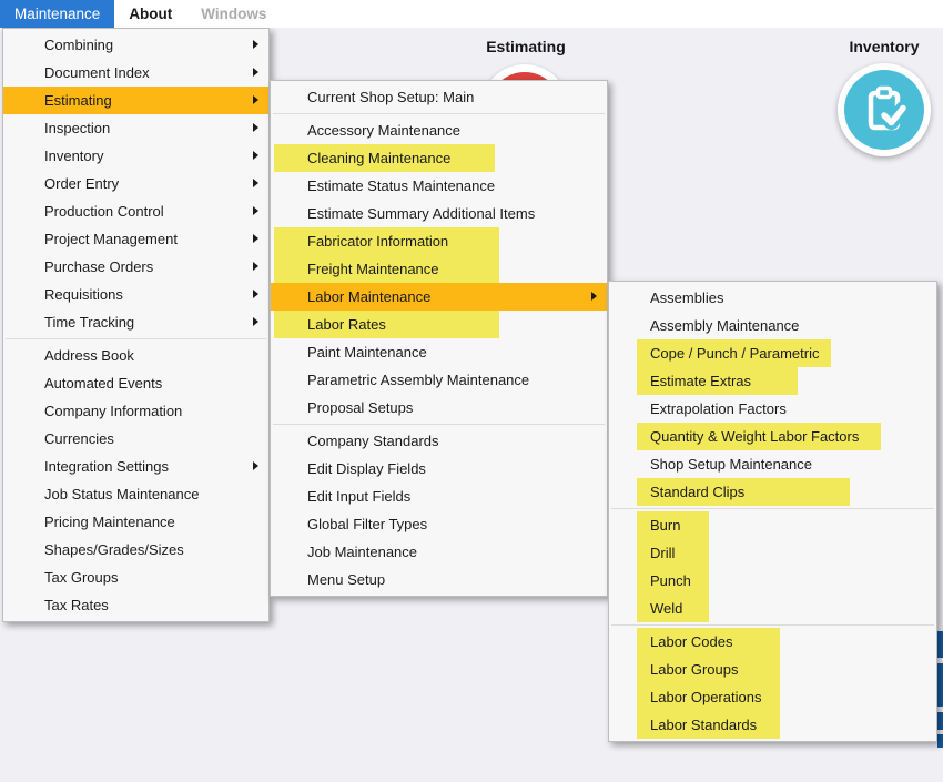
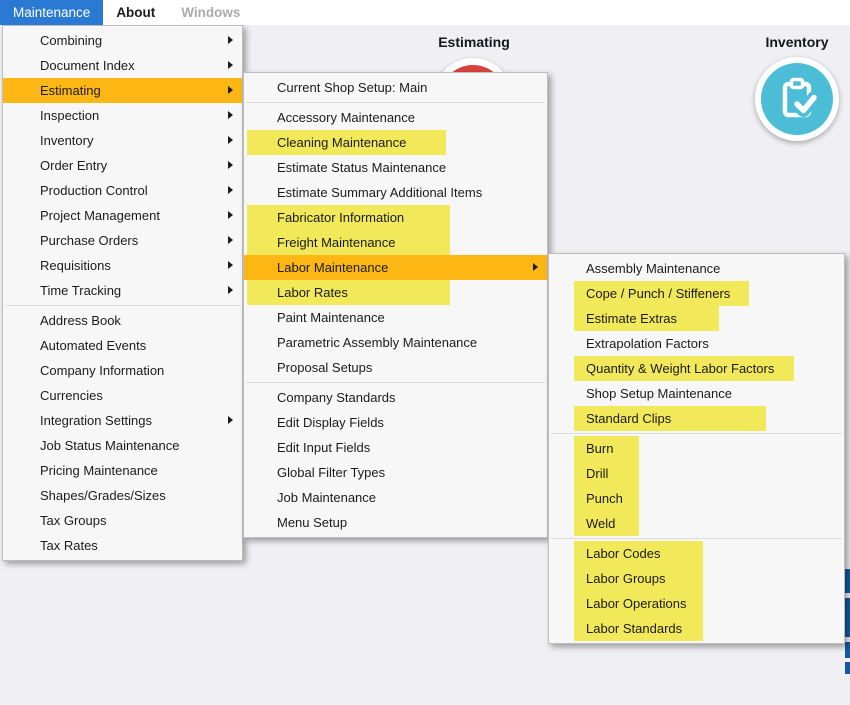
  Estimating
  Inventory
  Maintenance
  About
  Windows
  Combining
  Document Index
  Estimating
  Inspection
  Inventory
  Order Entry
  Production Control
  Project Management
  Purchase Orders
  Requisitions
  Time Tracking
  Address Book
  Automated Events
  Company Information
  Currencies
  Integration Settings
  Job Status Maintenance
  Pricing Maintenance
  Shapes/Grades/Sizes
  Tax Groups
  Tax Rates
  Current Shop Setup: Main
  Accessory Maintenance
  Cleaning Maintenance
  Estimate Status Maintenance
  Estimate Summary Additional Items
  Fabricator Information
  Freight Maintenance
  Labor Maintenance
  Labor Rates
  Paint Maintenance
  Parametric Assembly Maintenance
  Proposal Setups
  Company Standards
  Edit Display Fields
  Edit Input Fields
  Global Filter Types
  Job Maintenance
  Menu Setup
- Assemblies
  Assembly Maintenance
- Cope / Punch / Parametric
+ Cope / Punch / Stiffeners
  Estimate Extras
  Extrapolation Factors
  Quantity & Weight Labor Factors
  Shop Setup Maintenance
  Standard Clips
  Burn
  Drill
  Punch
  Weld
  Labor Codes
  Labor Groups
  Labor Operations
  Labor Standards
